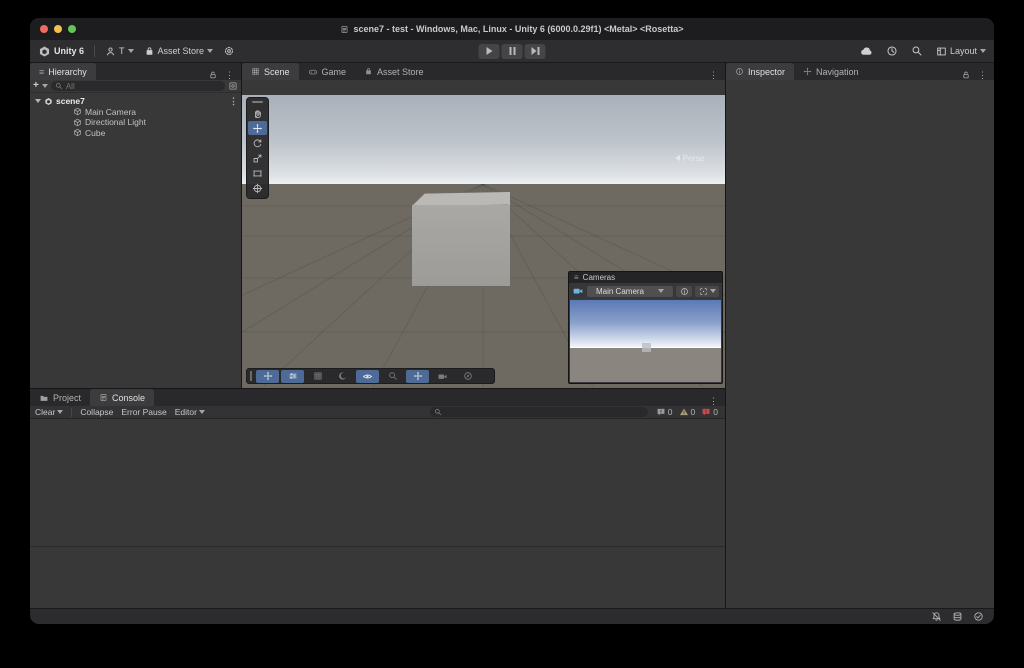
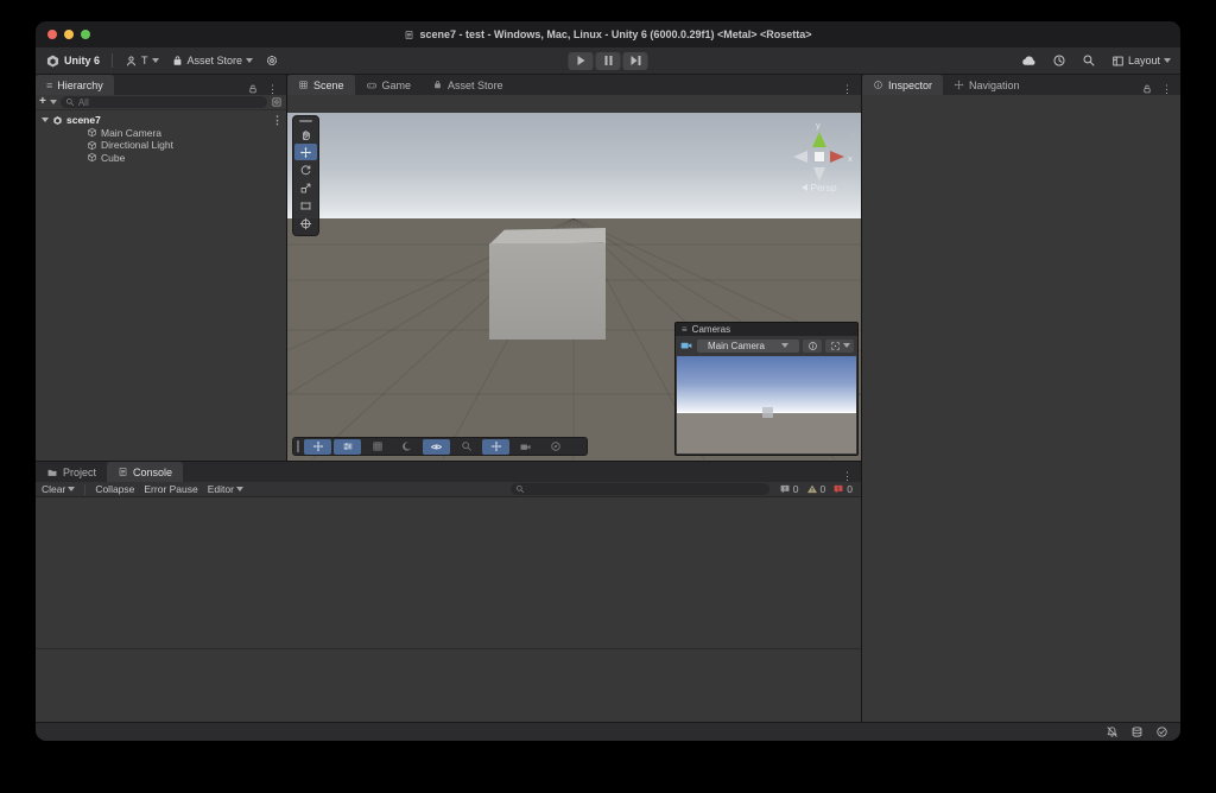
  scene7 - test - Windows, Mac, Linux - Unity 6 (6000.0.29f1) <Metal> <Rosetta>
  Unity 6
  T
  Asset Store
  Layout
  ≡
  Hierarchy
  ⋮
  +
  All
  scene7
  ⋮
  Main Camera
  Directional Light
  Cube
  Scene
  Game
  Asset Store
  ⋮
+ y
+ x
  Persp
  ≡
  Cameras
  Main Camera
  Project
  Console
  ⋮
  Clear
  Collapse
  Error Pause
  Editor
  0
  0
  0
  Inspector
  Navigation
  ⋮
